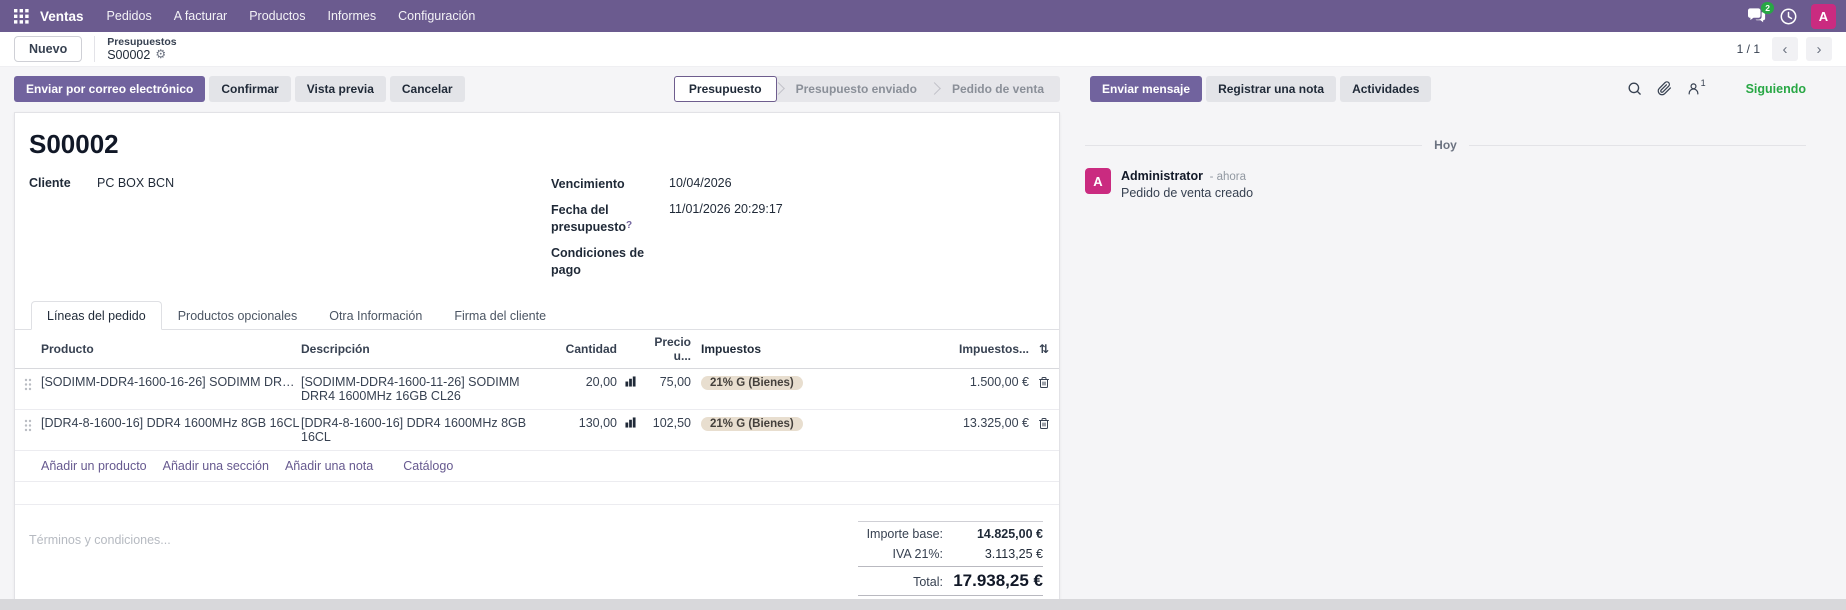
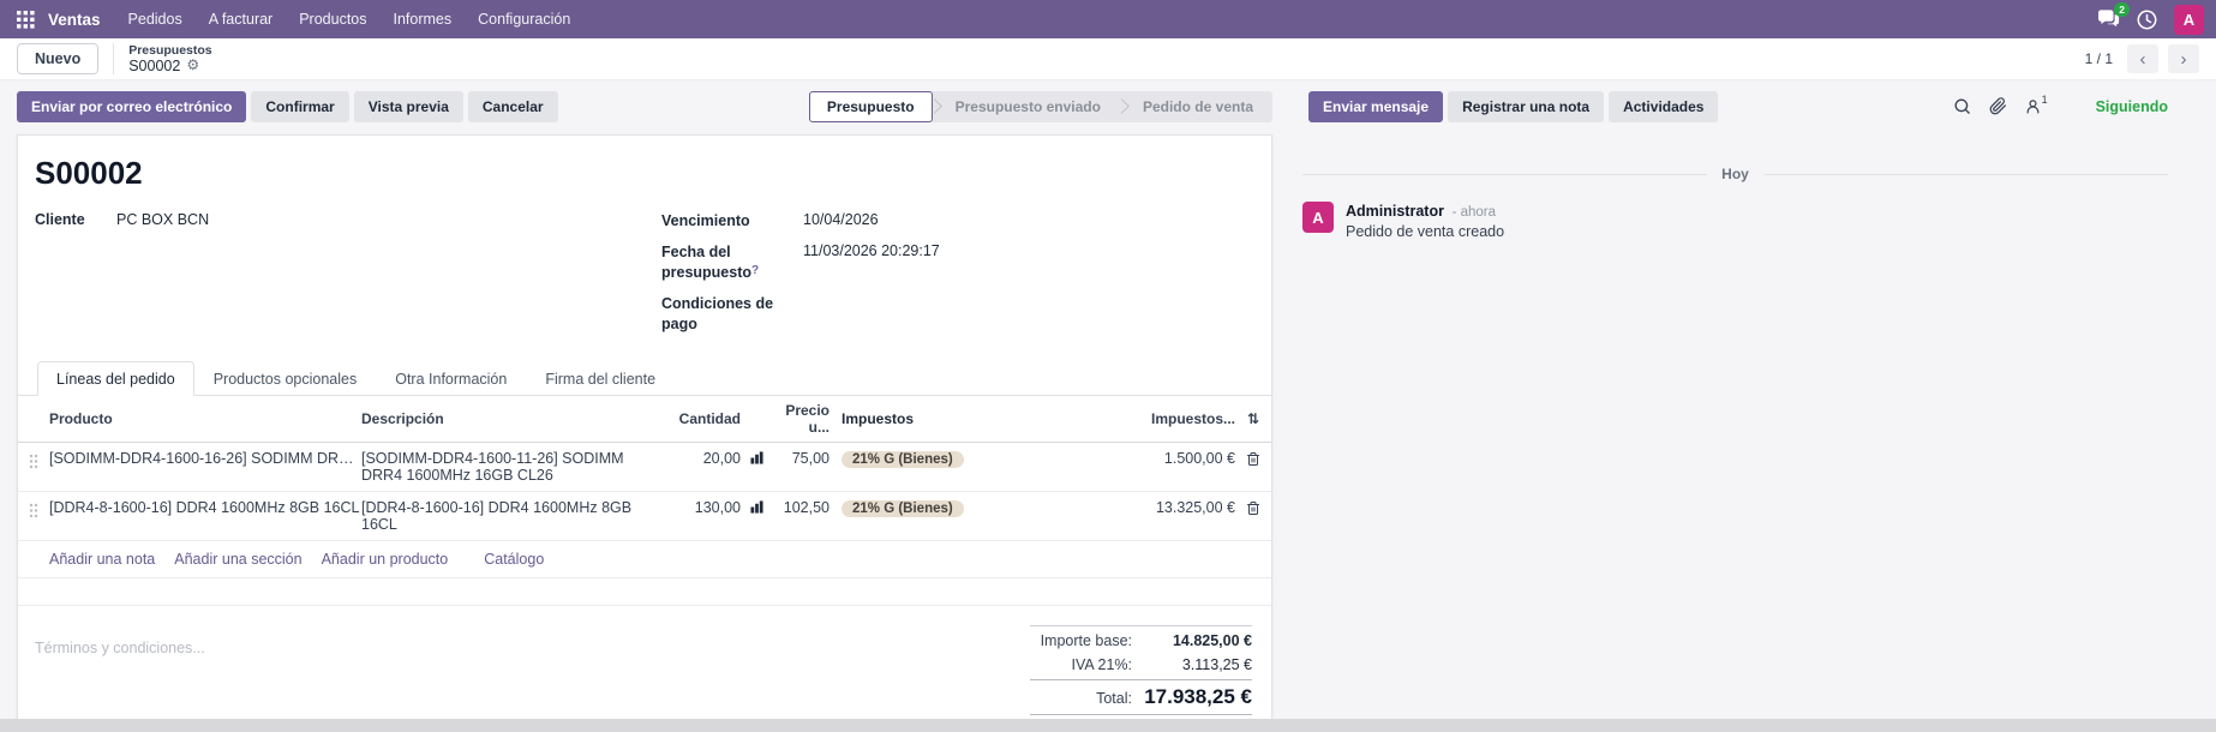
  Ventas
  Pedidos
  A facturar
  Productos
  Informes
  Configuración
  2
  A
  Nuevo
  Presupuestos
  S00002
  ⚙
  1 / 1
  ‹
  ›
  Enviar por correo electrónico
  Confirmar
  Vista previa
  Cancelar
  Presupuesto
  Presupuesto enviado
  Pedido de venta
  Enviar mensaje
  Registrar una nota
  Actividades
  1
  Siguiendo
  S00002
  Cliente
  PC BOX BCN
  Vencimiento
  10/04/2026
  Fecha del presupuesto?
- 11/01/2026 20:29:17
+ 11/03/2026 20:29:17
  Condiciones de pago
  Líneas del pedido
  Productos opcionales
  Otra Información
  Firma del cliente
  Producto
  Descripción
  Cantidad
  Precio u...
  Impuestos
  Impuestos...
  ⇅
  [SODIMM-DDR4-1600-16-26] SODIMM DRR4
  [SODIMM-DDR4-1600-11-26] SODIMM DRR4 1600MHz 16GB CL26
  20,00
  75,00
  21% G (Bienes)
  1.500,00 €
  [DDR4-8-1600-16] DDR4 1600MHz 8GB 16CL
  [DDR4-8-1600-16] DDR4 1600MHz 8GB 16CL
  130,00
  102,50
  21% G (Bienes)
  13.325,00 €
- Añadir un producto
+ Añadir una nota
  Añadir una sección
- Añadir una nota
+ Añadir un producto
  Catálogo
  Términos y condiciones...
  Importe base:
  14.825,00 €
  IVA 21%:
  3.113,25 €
  Total:
  17.938,25 €
  Hoy
  A
  Administrator - ahora
  Pedido de venta creado
